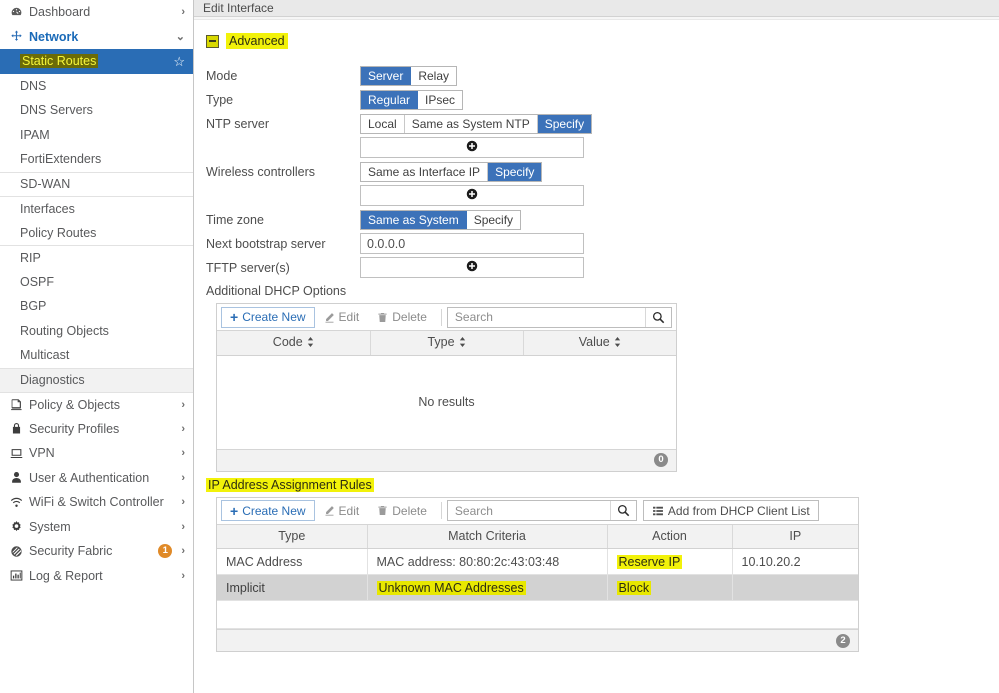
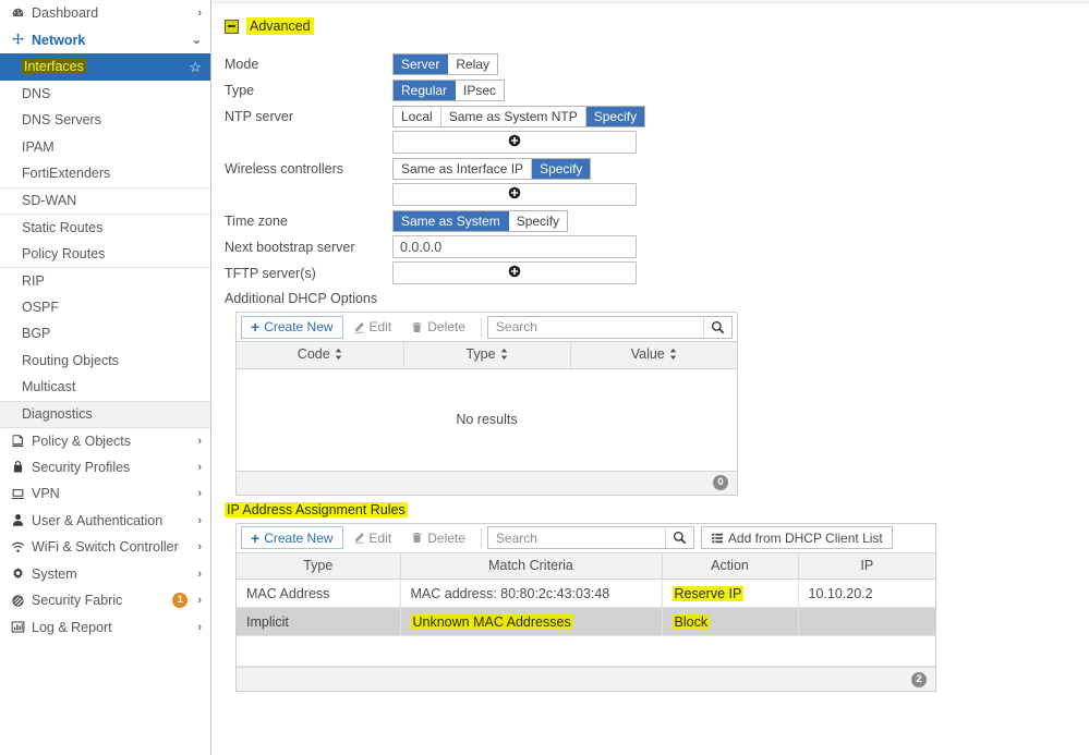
  Dashboard
  ›
  Network
  ⌄
- Static Routes
+ Interfaces
  ☆
  DNS
  DNS Servers
  IPAM
  FortiExtenders
  SD-WAN
- Interfaces
+ Static Routes
  Policy Routes
  RIP
  OSPF
  BGP
  Routing Objects
  Multicast
  Diagnostics
  Policy & Objects
  ›
  Security Profiles
  ›
  VPN
  ›
  User & Authentication
  ›
  WiFi & Switch Controller
  ›
  System
  ›
  Security Fabric
  1
  ›
  Log & Report
  ›
- Edit Interface
  Advanced
  Mode
  Server
  Relay
  Type
  Regular
  IPsec
  NTP server
  Local
  Same as System NTP
  Specify
  Wireless controllers
  Same as Interface IP
  Specify
  Time zone
  Same as System
  Specify
  Next bootstrap server
  0.0.0.0
  TFTP server(s)
  Additional DHCP Options
  +
  Create New
  Edit
  Delete
  Search
  Code	Type	Value
  No results
  0
  IP Address Assignment Rules
  +
  Create New
  Edit
  Delete
  Search
  Add from DHCP Client List
  Type	Match Criteria	Action	IP
  MAC Address	MAC address: 80:80:2c:43:03:48	Reserve IP	10.10.20.2
  Implicit	Unknown MAC Addresses	Block
  2
